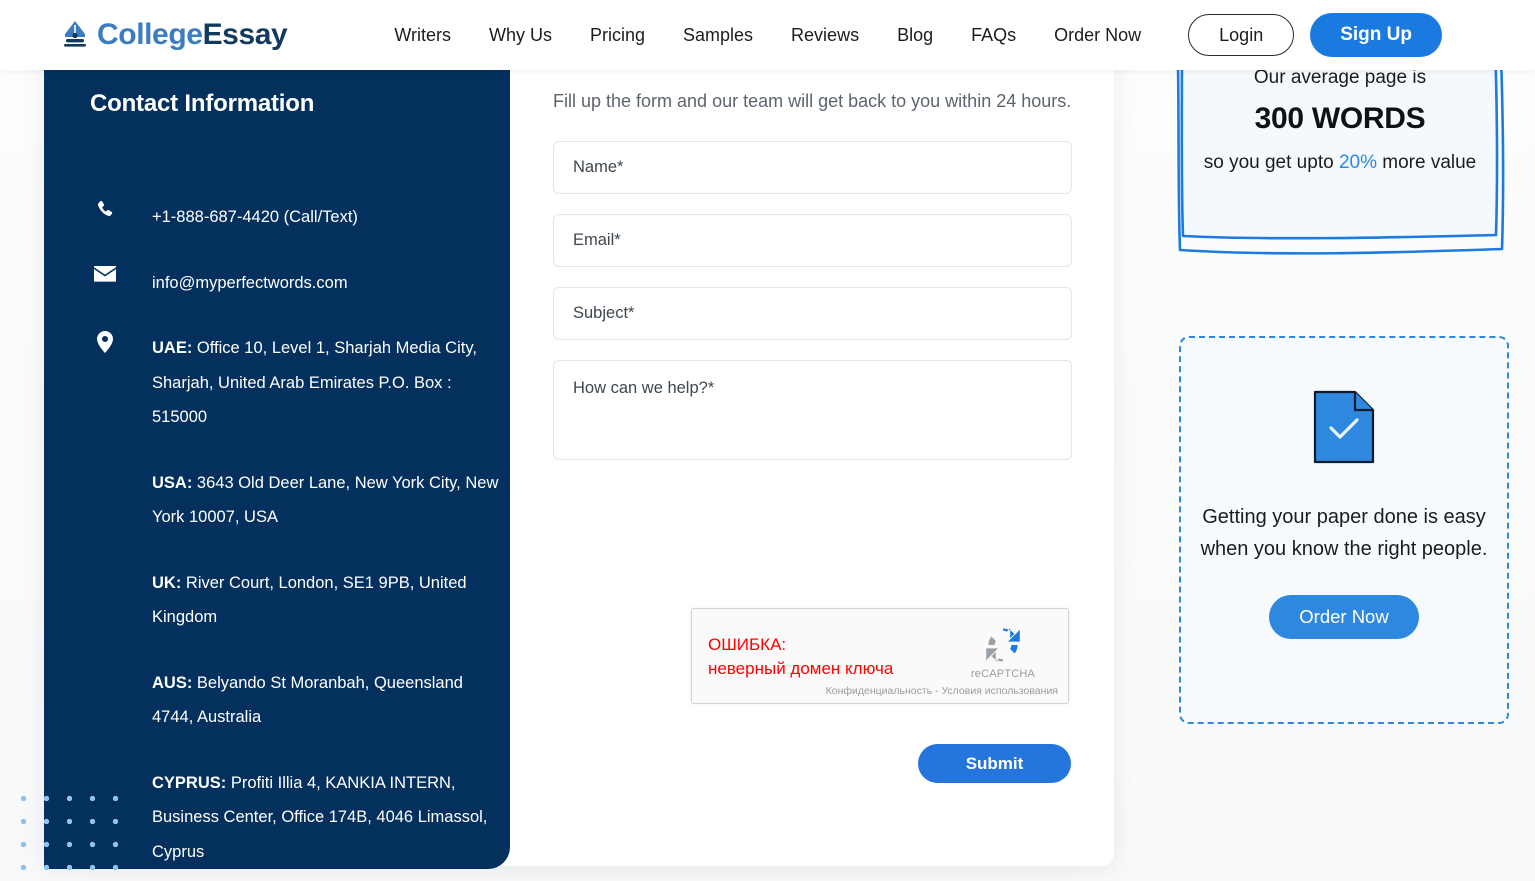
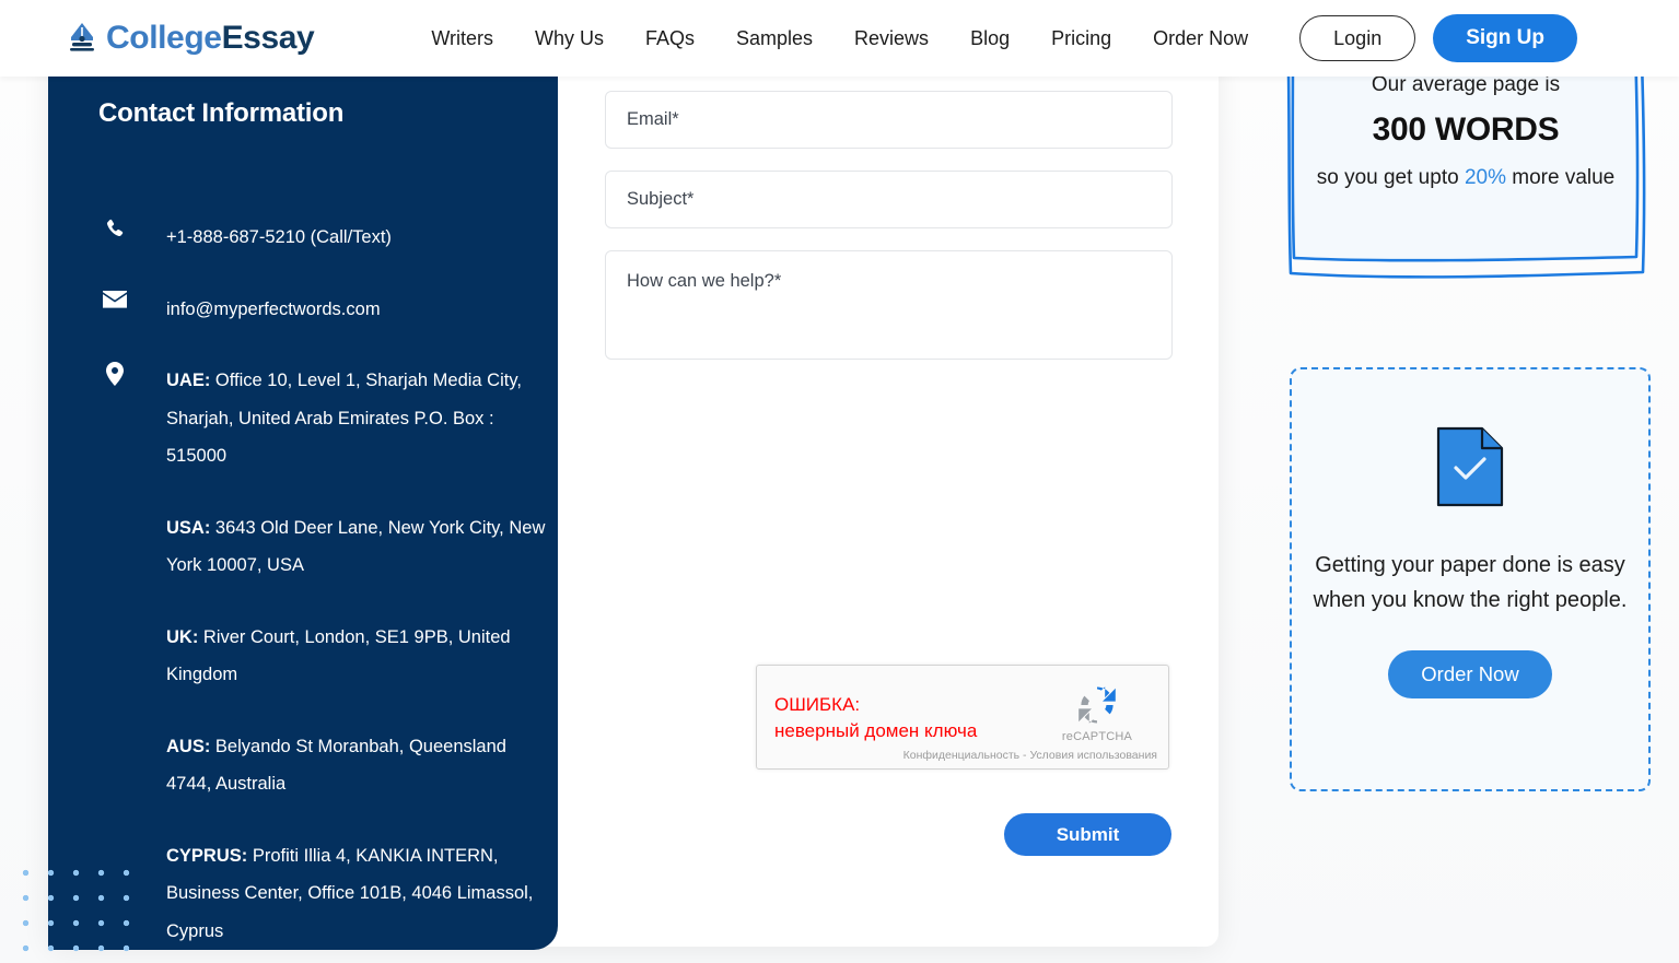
  CollegeEssay
  Writers
  Why Us
- Pricing
+ FAQs
  Samples
  Reviews
  Blog
- FAQs
+ Pricing
  Order Now
  Login
  Sign Up
  Contact Information
- +1-888-687-4420 (Call/Text)
+ +1-888-687-5210 (Call/Text)
  info@myperfectwords.com
  UAE: Office 10, Level 1, Sharjah Media City, Sharjah, United Arab Emirates P.O. Box : 515000
  USA: 3643 Old Deer Lane, New York City, New York 10007, USA
  UK: River Court, London, SE1 9PB, United Kingdom
  AUS: Belyando St Moranbah, Queensland 4744, Australia
- CYPRUS: Profiti Illia 4, KANKIA INTERN, Business Center, Office 174B, 4046 Limassol, Cyprus
+ CYPRUS: Profiti Illia 4, KANKIA INTERN, Business Center, Office 101B, 4046 Limassol, Cyprus
- Fill up the form and our team will get back to you within 24 hours.
- Name*
  Email*
  Subject*
  How can we help?*
  ОШИБКА:
  неверный домен ключа
  reCAPTCHA
  Конфиденциальность - Условия использования
  Submit
  Our average page is
  300 WORDS
  so you get upto 20% more value
  Getting your paper done is easy when you know the right people.
  Order Now
